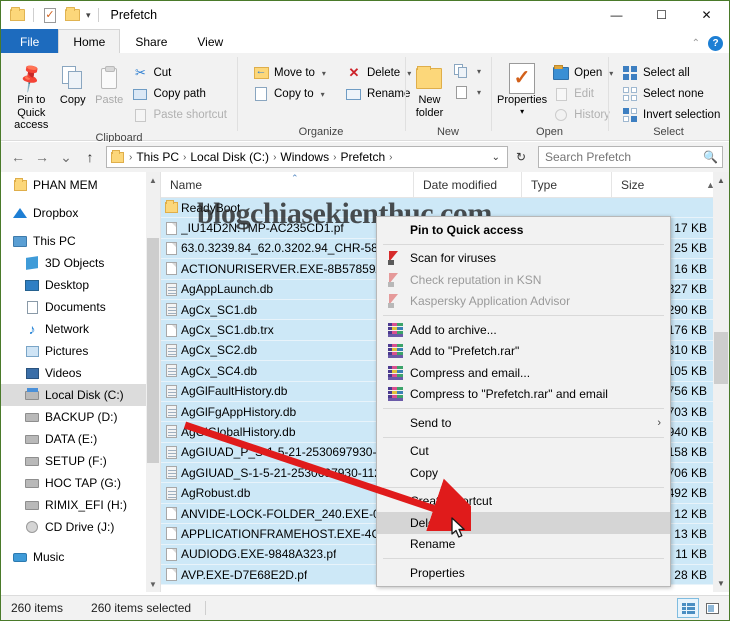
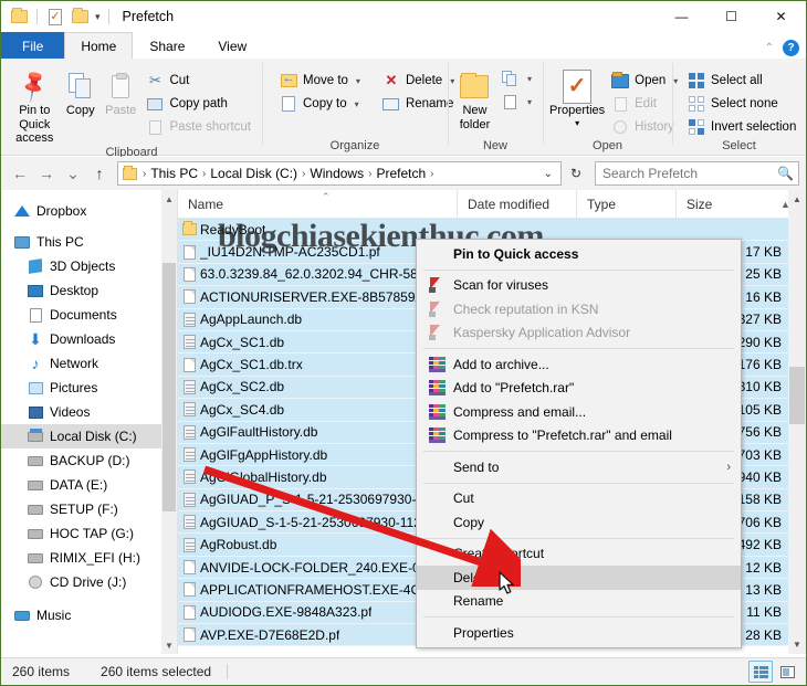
  ✓
  ▾
  Prefetch
  —
  ☐
  ✕
  File
  Home
  Share
  View
  ⌃
  ?
  Pin to Quick
  access
  Copy
  Paste
  ✂
  Cut
  Copy path
  Paste shortcut
  Clipboard
  Move to
  ▾
  Copy to
  ▾
  ✕
  Delete
  Renam
  Organize
  New
  folder
  ▾
  ▾
  New
  ✓
  Properties
  ▾
  Open
  Edit
  Histor
  Open
  Select all
  Select none
  Invert selection
  Select
  ←
  →
  ⌄
  ↑
  ›
  This PC
  ›
  Local Disk (C:)
  ›
  Windows
  ›
  Prefetch
  ›
  ⌄
  ↻
  Search Prefetch
  🔍
- PHAN MEM
  Dropbox
  This PC
  3D Objects
  Desktop
  Documents
+ ⬇
+ Downloads
  ♪
  Network
  Pictures
  Videos
  Local Disk (C:)
  BACKUP (D:)
  DATA (E:)
  SETUP (F:)
  HOC TAP (G:)
  RIMIX_EFI (H:)
  CD Drive (J:)
  Music
  ▲
  ▼
  Name
  ⌃
  Date modified
  Type
  Size
  ▲
  ReadyBoot
  _IU14D2N.TMP-AC235CD1.pf
  63.0.3239.84_62.0.3202.94_CHR-58
  ACTIONURISERVER.EXE-8B57859
  AgAppLaunch.db
  AgCx_SC1.db
  AgCx_SC1.db.trx
  AgCx_SC2.db
  AgCx_SC4.db
  AgGlFaultHistory.db
  AgGlFgAppHistory.db
  AglobalHistory.db
  AgGIUAD_P_5-21-2530697930-
  AgGIUAD_S-1-5-21-2530930-11
  AgRobust.db
  ANVIDE-LOCK-FOLDER_240.EXE-
  APPLICATIONFRAMEHOST.EXE-4
  AUDIODG.EXE-9848A323.pf
  AVP.EXE-D7E68E2D.pf
  17 KB
  25 KB
  16 KB
  27 KB
  90 KB
  76 KB
  10 KB
  05 KB
  56 KB
  03 KB
  58 KB
  06 KB
  92 KB
  12 KB
  13 KB
  11 KB
  28 KB
  ▲
  ▼
  Pin to Quick access
  Scan for viruses
  Check reputation in KSN
  Kaspersky Application Advisor
  Add to archive...
  Add to "Prefetch.rar"
  Compress and email...
  Compress to "Prefetch.rar" and email
  Send to
  ›
  Cut
  Copy
  eate shortcut
  Delete
  Rename
  Properties
  blogchiasekienthuc.com
  260 items
  260 items selected
